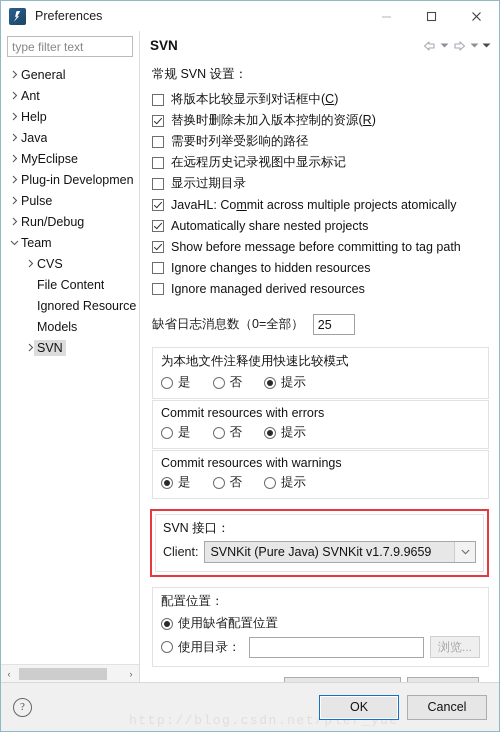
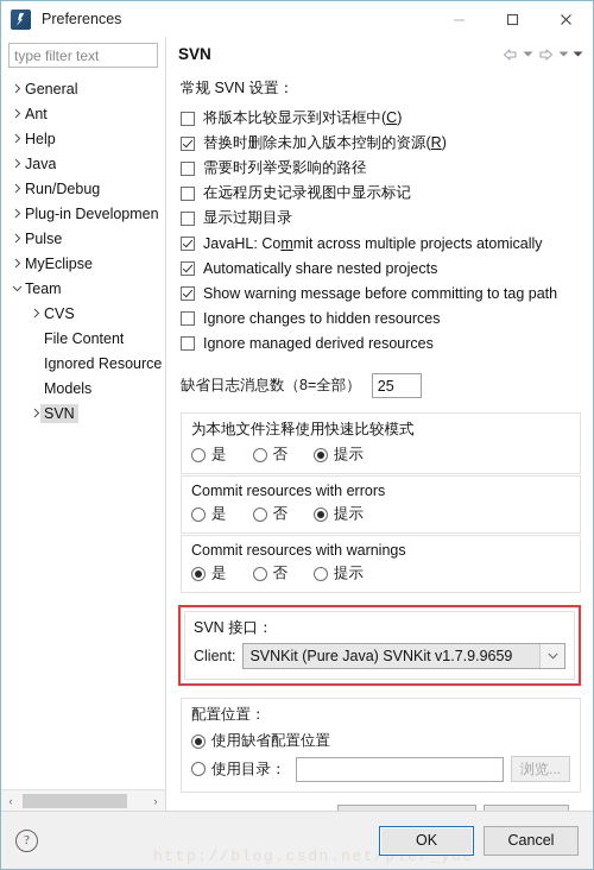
  Preferences
  type filter text
  General
  Ant
  Help
  Java
- MyEclipse
+ Run/Debug
  Plug-in Developmen
  Pulse
- Run/Debug
+ MyEclipse
  Team
  CVS
  File Content
  Ignored Resource
  Models
  SVN
  ‹
  ›
  SVN
  常规 SVN 设置：
  将版本比较显示到对话框中(C)
  替换时删除未加入版本控制的资源(R)
  需要时列举受影响的路径
  在远程历史记录视图中显示标记
  显示过期目录
  JavaHL: Commit across multiple projects atomically
  Automatically share nested projects
- Show before message before committing to tag path
+ Show warning message before committing to tag path
  Ignore changes to hidden resources
  Ignore managed derived resources
- 缺省日志消息数（0=全部）
+ 缺省日志消息数（8=全部）
  25
  为本地文件注释使用快速比较模式
  是
  否
  提示
  Commit resources with errors
  是
  否
  提示
  Commit resources with warnings
  是
  否
  提示
  SVN 接口：
  Client:
  SVNKit (Pure Java) SVNKit v1.7.9.9659
  配置位置：
  使用缺省配置位置
  使用目录：
  浏览...
  ?
  http://blog.csdn.net/pler_yue
  OK
  Cancel
